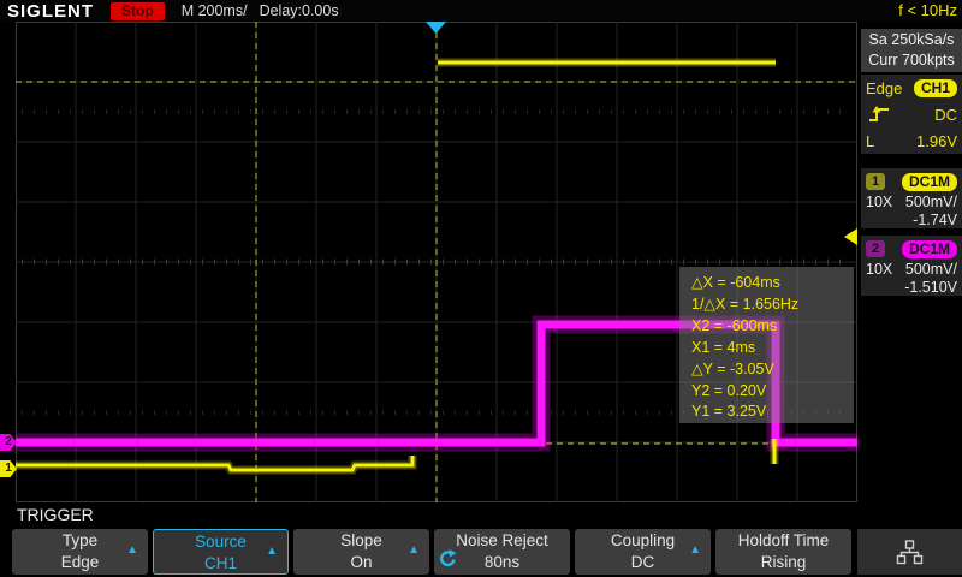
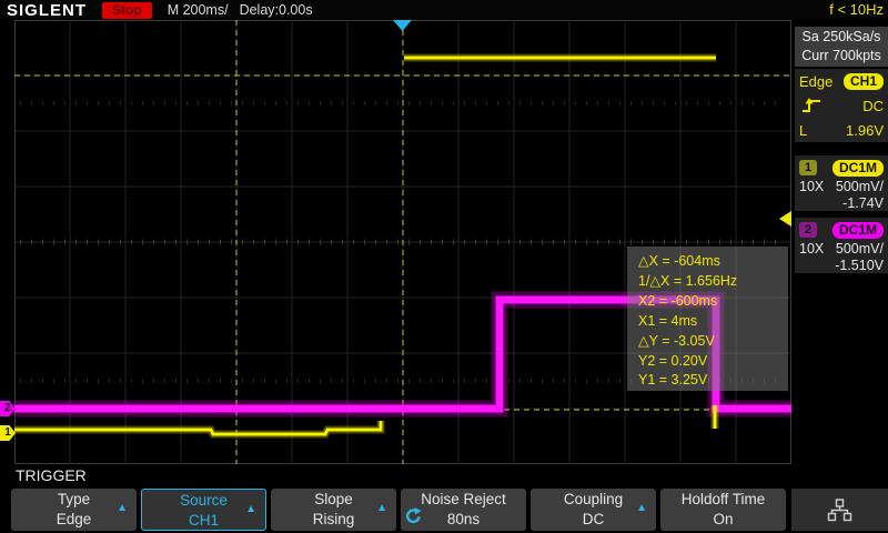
  SIGLENT
  Stop
  M 200ms/
  Delay:0.00s
  f < 10Hz
  2
  1
  △X = -604ms
  1/△X = 1.656Hz
  X2 = -600ms
  X1 = 4ms
  △Y = -3.05V
  Y2 = 0.20V
  Y1 = 3.25V
  Sa 250kSa/s
  Curr 700kpts
  Edge
  CH1
  DC
  L
  1.96V
  1
  DC1M
  10X
  500mV/
  -1.74V
  2
  DC1M
  10X
  500mV/
  -1.510V
  TRIGGER
  Type
  Edge
  ▲
  Source
  CH1
  ▲
  Slope
- On
+ Rising
  ▲
  Noise Reject
  80ns
  Coupling
  DC
  ▲
  Holdoff Time
- Rising
+ On
